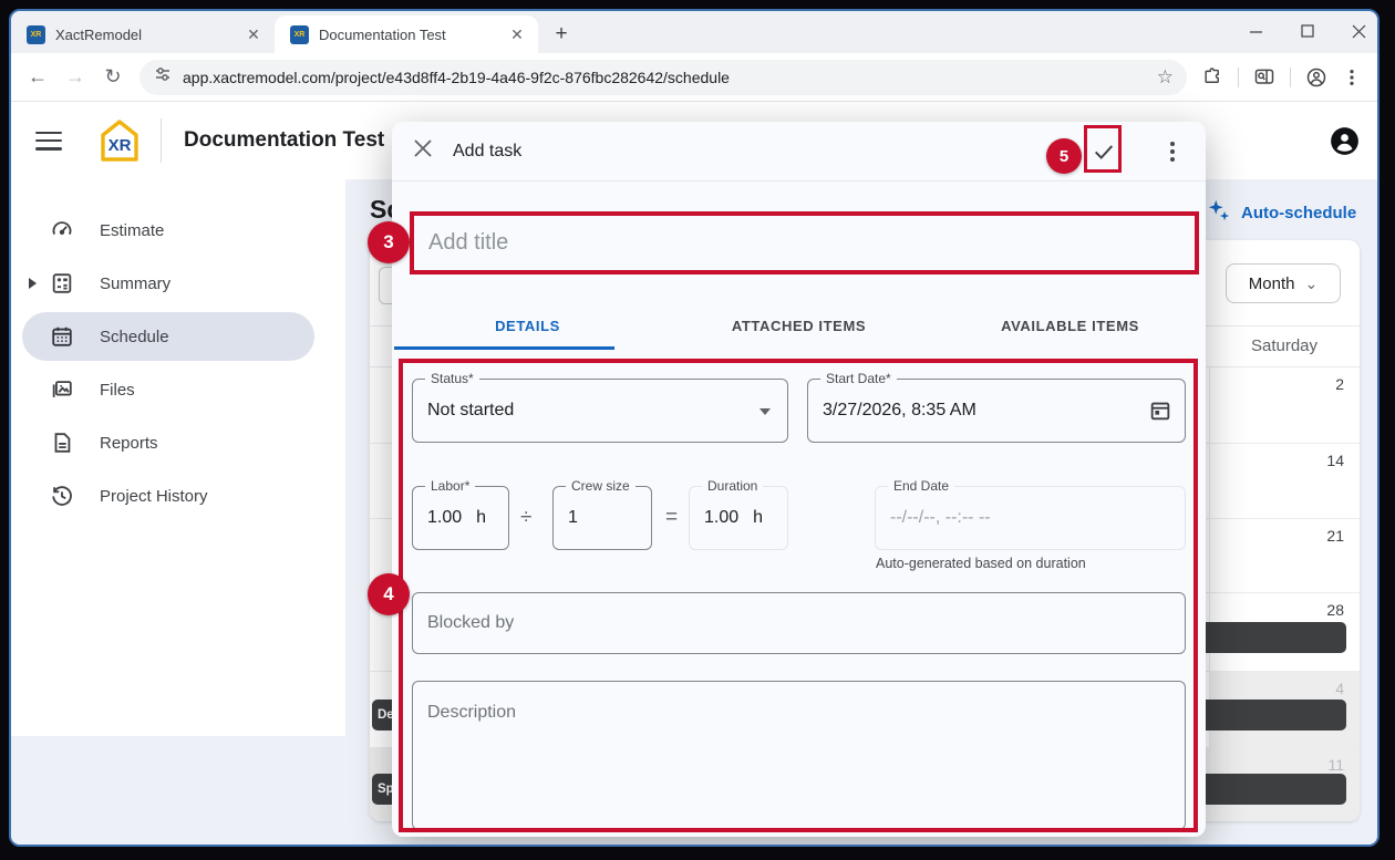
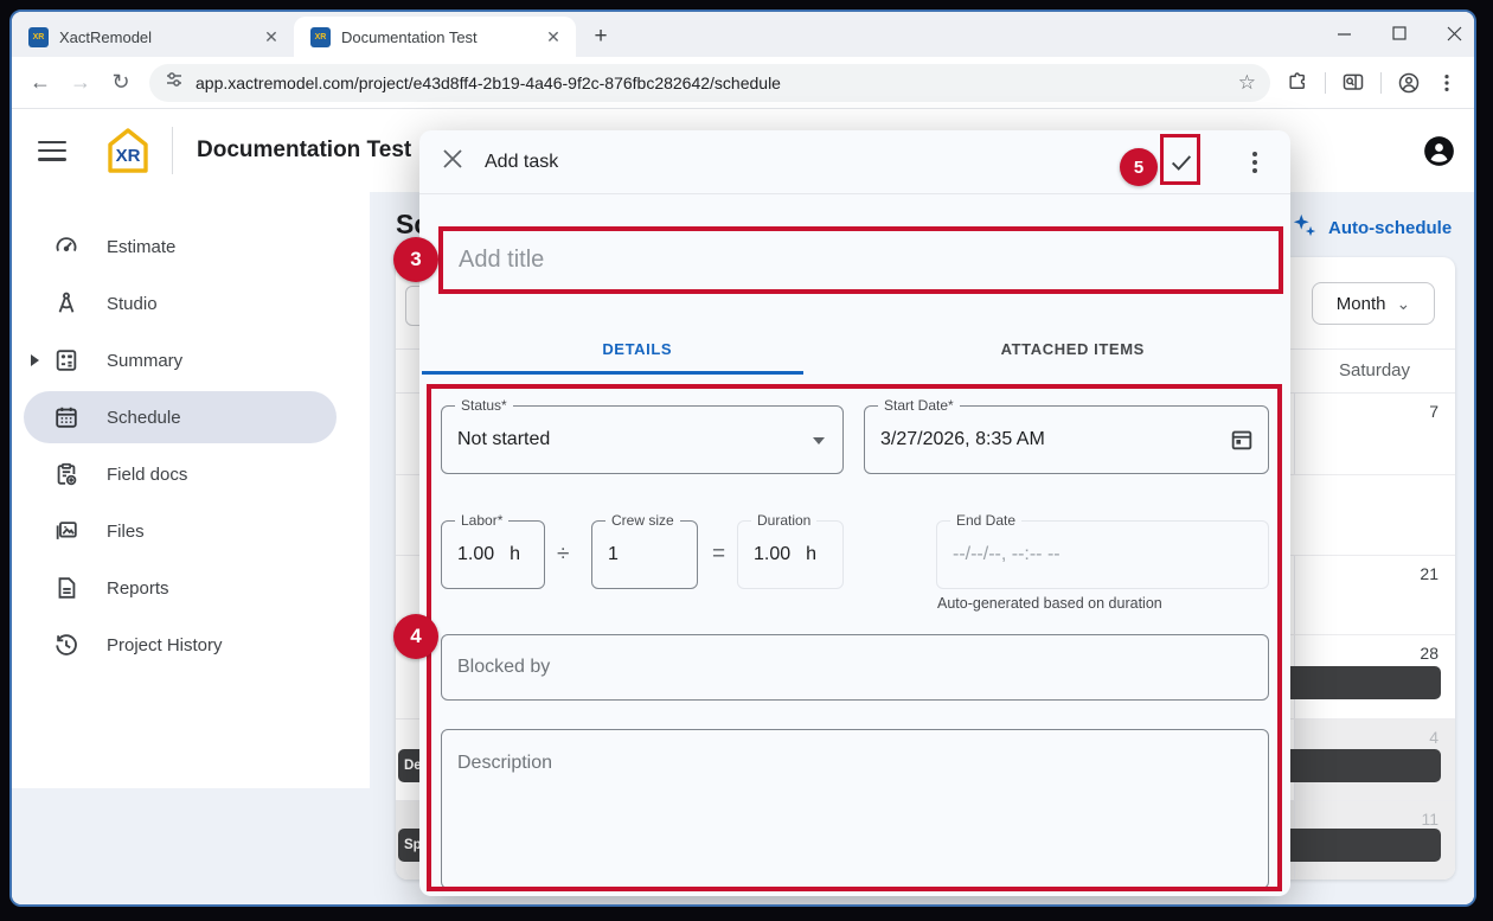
  XactRemodel
  ✕
  Documentation Test
  ✕
  +
  ←
  →
  ↻
  app.xactremodel.com/project/e43d8ff4-2b19-4a46-9f2c-876fbc282642/schedule
  ☆
  XR
  Documentation Test
  Estimate
+ Studio
  Summary
  Schedule
+ Field docs
  Files
  Reports
  Project History
  Auto-schedule
  Month
  ⌄
  Saturday
- 2
+ 7
- 14
  21
  28
  4
  11
  Add task
  Add title
  DETAILS
  ATTACHED ITEMS
- AVAILABLE ITEMS
  Status*
  Not started
  Start Date*
  3/27/2026, 8:35 AM
  Labor*
  1.00
  h
  ÷
  Crew size
  1
  =
  Duration
  1.00
  h
  End Date
  --/--/--, --:-- --
  Auto-generated based on duration
  Blocked by
  Description
  3
  4
  5
